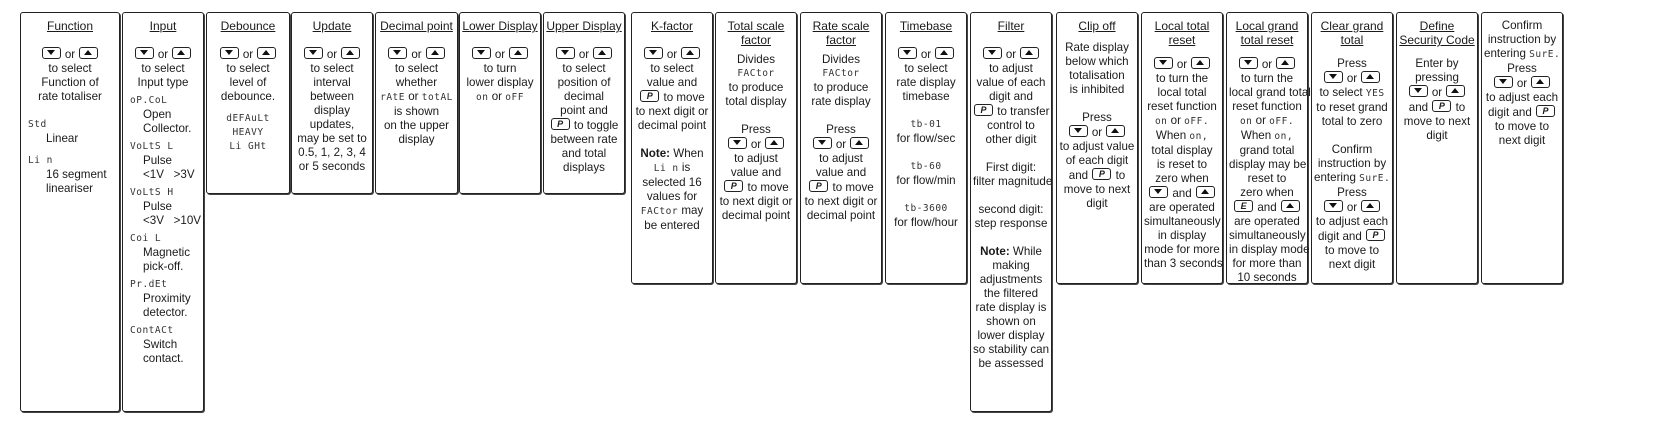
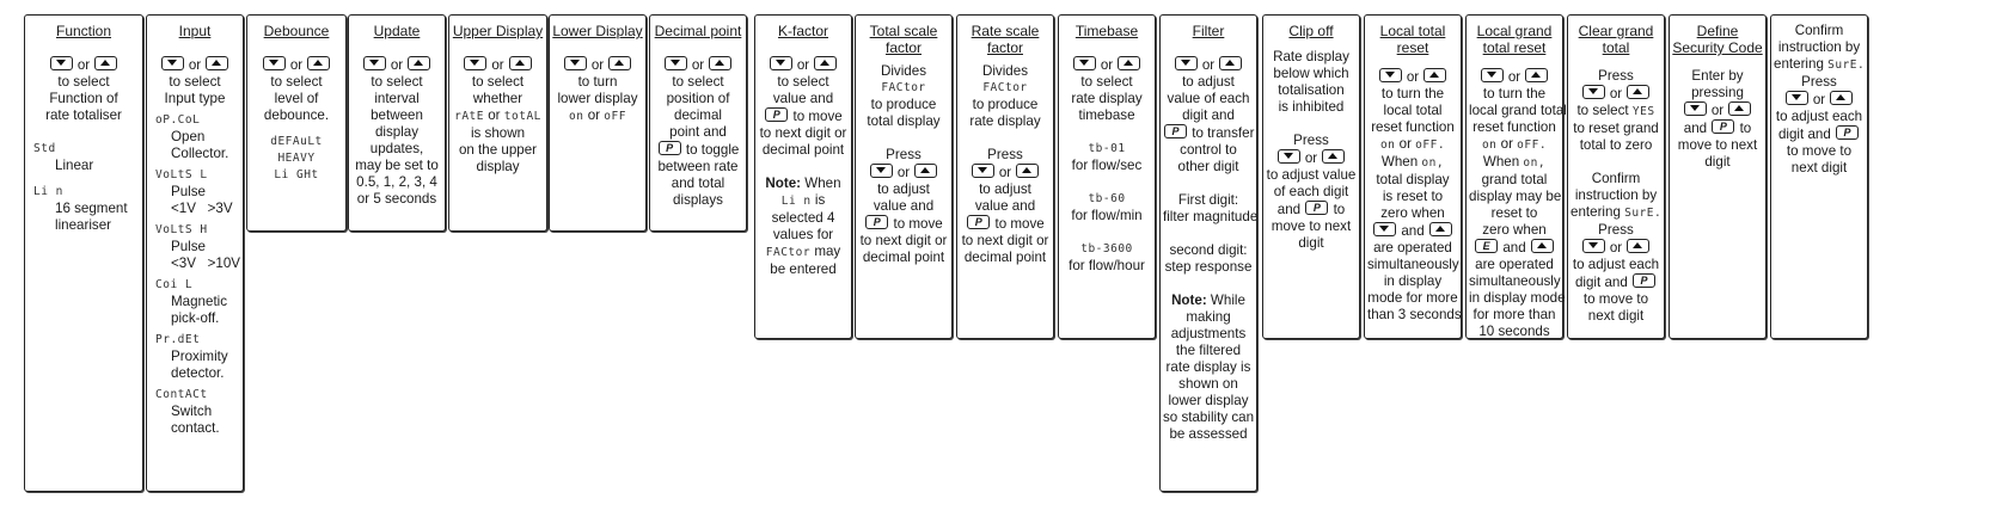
  Function
  or
  to select
  Function of
  rate totaliser
  Std
  Linear
  Li n
  16 segment
  lineariser
  Input
  or
  to select
  Input type
  oP.CoL
  Open
  Collector.
  VoLtS L
  Pulse
  <1V >3V
  VoLtS H
  Pulse
  <3V >10V
  Coi L
  Magnetic
  pick-off.
  Pr.dEt
  Proximity
  detector.
  ContACt
  Switch
  contact.
  Debounce
  or
  to select
  level of
  debounce.
  dEFAuLt
  HEAVY
  Li GHt
  Update
  or
  to select
  interval
  between
  display
  updates,
  may be set to
  0.5, 1, 2, 3, 4
  or 5 seconds
- Decimal point
+ Upper Display
  or
  to select
  whether
  rAtE or totAL
  is shown
  on the upper
  display
  Lower Display
  or
  to turn
  lower display
  on or oFF
- Upper Display
+ Decimal point
  or
  to select
  position of
  decimal
  point and
  to toggle
  between rate
  and total
  displays
  K-factor
  or
  to select
  value and
  to move
  to next digit or
  decimal point
  Note: When
  Li n is
- selected 16
+ selected 4
  values for
  FACtor may
  be entered
  Total scale
  factor
  Divides
  FACtor
  to produce
  total display
  Press
  or
  to adjust
  value and
  to move
  to next digit or
  decimal point
  Rate scale
  factor
  Divides
  FACtor
  to produce
  rate display
  Press
  or
  to adjust
  value and
  to move
  to next digit or
  decimal point
  Timebase
  or
  to select
  rate display
  timebase
  tb-01
  for flow/sec
  tb-60
  for flow/min
  tb-3600
  for flow/hour
  Filter
  or
  to adjust
  value of each
  digit and
  to transfer
  control to
  other digit
  First digit:
  filter magnitude
  second digit:
  step response
  Note: While
  making
  adjustments
  the filtered
  rate display is
  shown on
  lower display
  so stability can
  be assessed
  Clip off
  Rate display
  below which
  totalisation
  is inhibited
  Press
  or
  to adjust value
  of each digit
  and to
  move to next
  digit
  Local total
  reset
  or
  to turn the
  local total
  reset function
  on or oFF.
  When on,
  total display
  is reset to
  zero when
  and
  are operated
  simultaneously
  in display
  mode for more
  than 3 seconds
  Local grand
  total reset
  or
  to turn the
  local grand total
  reset function
  on or oFF.
  When on,
  grand total
  display may be
  reset to
  zero when
  and
  are operated
  simultaneously
  in display mode
  for more than
  10 seconds
  Clear grand
  total
  Press
  or
  to select YES
  to reset grand
  total to zero
  Confirm
  instruction by
  entering SurE.
  Press
  or
  to adjust each
  digit and
  to move to
  next digit
  Define
  Security Code
  Enter by
  pressing
  or
  and to
  move to next
  digit
  Confirm
  instruction by
  entering SurE.
  Press
  or
  to adjust each
  digit and
  to move to
  next digit
